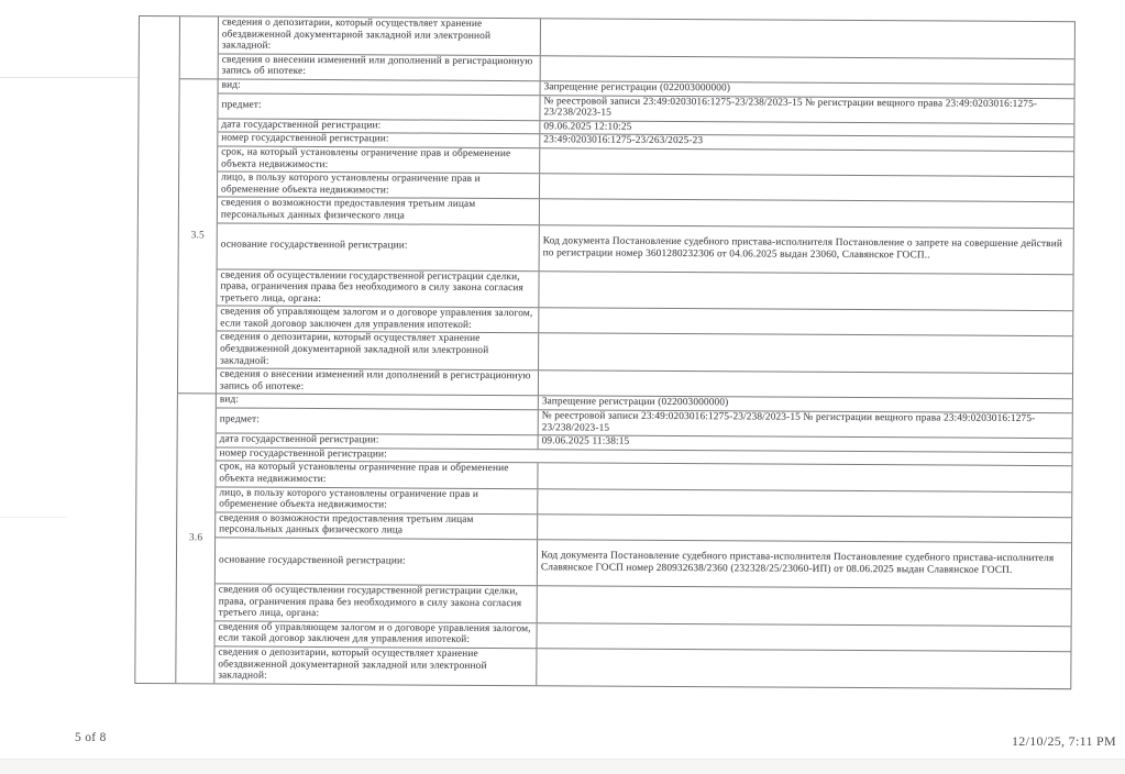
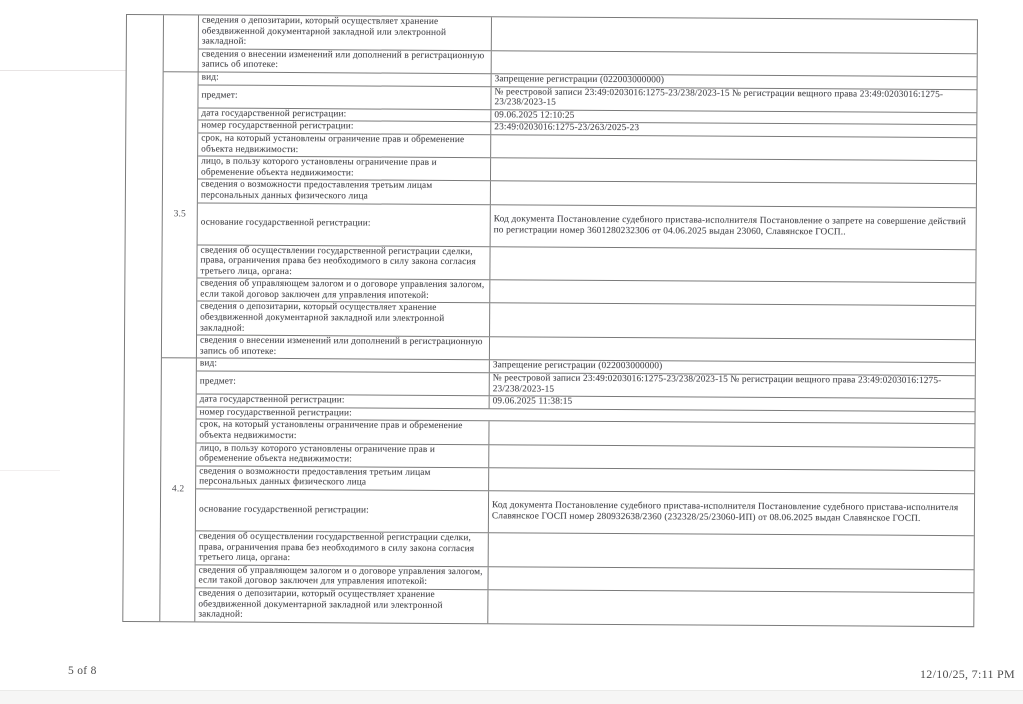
  сведения о депозитарии, который осуществляет хранение обездвиженной документарной закладной или электронной закладной:
  сведения о внесении изменений или дополнений в регистрационную запись об ипотеке:
  3.5
  вид:
  Запрещение регистрации (022003000000)
  предмет:
  № реестровой записи 23:49:0203016:1275-23/238/2023-15 № регистрации вещного права 23:49:0203016:1275-23/238/2023-15
  дата государственной регистрации:
  09.06.2025 12:10:25
  номер государственной регистрации:
  23:49:0203016:1275-23/263/2025-23
  срок, на который установлены ограничение прав и обременение объекта недвижимости:
  лицо, в пользу которого установлены ограничение прав и обременение объекта недвижимости:
  сведения о возможности предоставления третьим лицам персональных данных физического лица
  основание государственной регистрации:
  Код документа Постановление судебного пристава-исполнителя Постановление о запрете на совершение действий по регистрации номер 3601280232306 от 04.06.2025 выдан 23060, Славянское ГОСП..
  сведения об осуществлении государственной регистрации сделки, права, ограничения права без необходимого в силу закона согласия третьего лица, органа:
  сведения об управляющем залогом и о договоре управления залогом, если такой договор заключен для управления ипотекой:
  сведения о депозитарии, который осуществляет хранение обездвиженной документарной закладной или электронной закладной:
  сведения о внесении изменений или дополнений в регистрационную запись об ипотеке:
- 3.6
+ 4.2
  вид:
  Запрещение регистрации (022003000000)
  предмет:
  № реестровой записи 23:49:0203016:1275-23/238/2023-15 № регистрации вещного права 23:49:0203016:1275-23/238/2023-15
  дата государственной регистрации:
  09.06.2025 11:38:15
  номер государственной регистрации:
  срок, на который установлены ограничение прав и обременение объекта недвижимости:
  лицо, в пользу которого установлены ограничение прав и обременение объекта недвижимости:
  сведения о возможности предоставления третьим лицам персональных данных физического лица
  основание государственной регистрации:
  Код документа Постановление судебного пристава-исполнителя Постановление судебного пристава-исполнителя Славянское ГОСП номер 280932638/2360 (232328/25/23060-ИП) от 08.06.2025 выдан Славянское ГОСП.
  сведения об осуществлении государственной регистрации сделки, права, ограничения права без необходимого в силу закона согласия третьего лица, органа:
  сведения об управляющем залогом и о договоре управления залогом, если такой договор заключен для управления ипотекой:
  сведения о депозитарии, который осуществляет хранение обездвиженной документарной закладной или электронной закладной:
  5 of 8
  12/10/25, 7:11 PM
